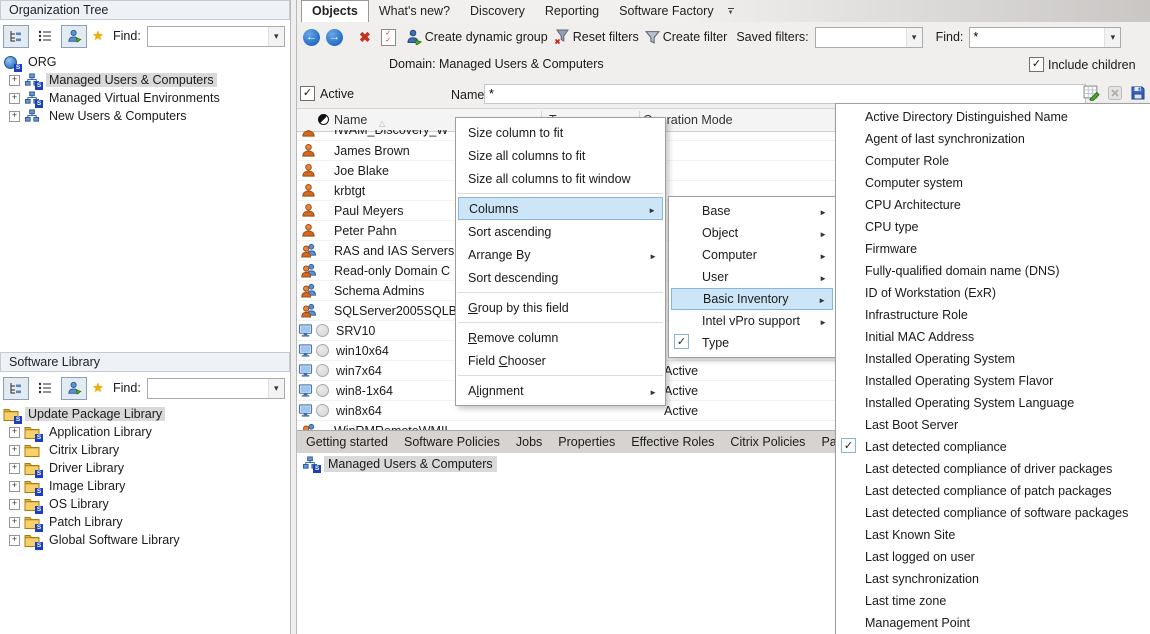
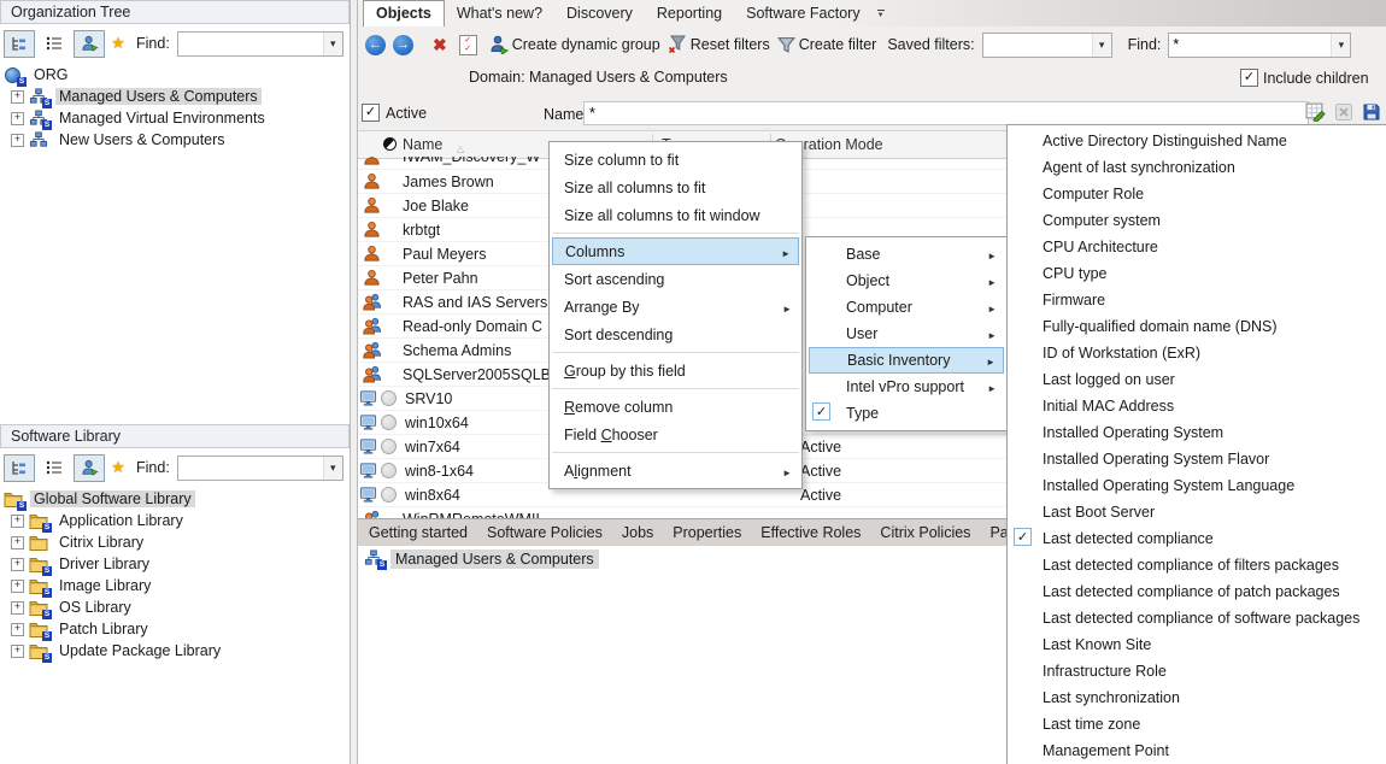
  Organization Tree
  Find:
  ORG
  Managed Users & Computers
  Managed Virtual Environments
  New Users & Computers
  Software Library
  Find:
- Update Package Library
+ Global Software Library
  Application Library
  Citrix Library
  Driver Library
  Image Library
  OS Library
  Patch Library
- Global Software Library
+ Update Package Library
  Objects
  What's new?
  Discovery
  Reporting
  Software Factory
  Create dynamic group
  Reset filters
  Create filter
  Saved filters:
  Find:
  *
  Domain: Managed Users & Computers
  Include children
  Active
  Name
  *
  Name
  ration Mode
  IWAM_Discovery_W
  James Brown
  Joe Blake
  krbtgt
  Paul Meyers
  Peter Pahn
  RAS and IAS Servers
  Read-only Domain C
  Schema Admins
  SQLServer2005SQLB
  SRV10
  win10x64
  win7x64
  Active
  win8-1x64
  Active
  win8x64
  Active
  Getting started
  Software Policies
  Jobs
  Properties
  Effective Roles
  Citrix Policies
  Managed Users & Computers
  Size column to fit
  Size all columns to fit
  Size all columns to fit window
  Columns
  Sort ascending
  Arrange By
  Sort descending
  Group by this field
  Remove column
  Field Chooser
  Alignment
  Base
  Object
  Computer
  User
  Basic Inventory
  Intel vPro support
  Type
  Active Directory Distinguished Name
  Agent of last synchronization
  Computer Role
  Computer system
  CPU Architecture
  CPU type
  Firmware
  Fully-qualified domain name (DNS)
  ID of Workstation (ExR)
- Infrastructure Role
+ Last logged on user
  Initial MAC Address
  Installed Operating System
  Installed Operating System Flavor
  Installed Operating System Language
  Last Boot Server
  Last detected compliance
- Last detected compliance of driver packages
+ Last detected compliance of filters packages
  Last detected compliance of patch packages
  Last detected compliance of software packages
  Last Known Site
- Last logged on user
+ Infrastructure Role
  Last synchronization
  Last time zone
  Management Point
